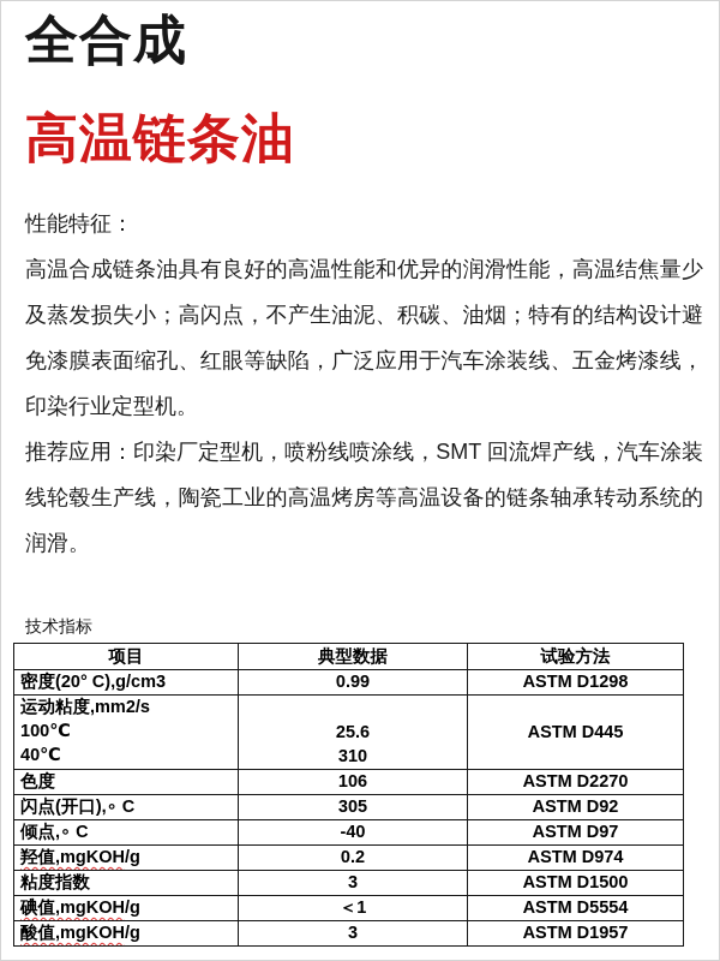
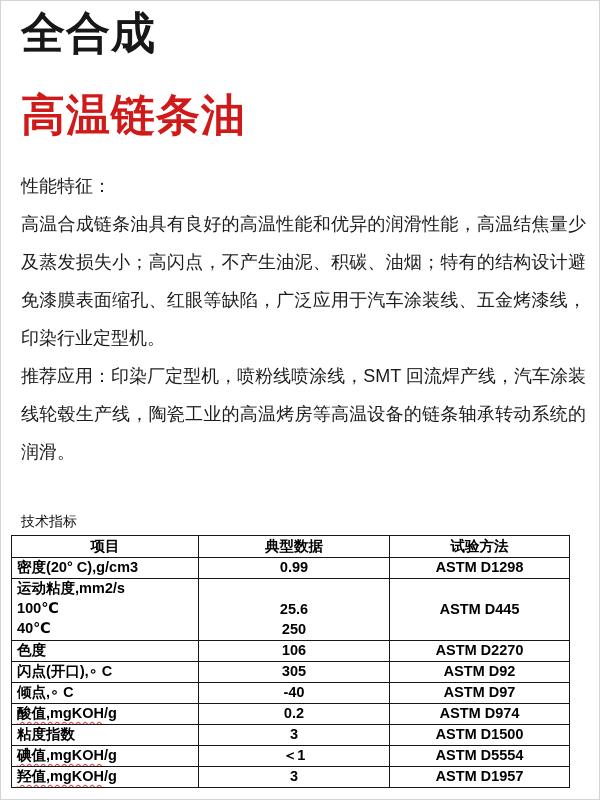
  全合成
  高温链条油
  性能特征：
  高温合成链条油具有良好的高温性能和优异的润滑性能，高温结焦量少及蒸发损失小；高闪点，不产生油泥、积碳、油烟；特有的结构设计避免漆膜表面缩孔、红眼等缺陷，广泛应用于汽车涂装线、五金烤漆线，印染行业定型机。
  推荐应用：印染厂定型机，喷粉线喷涂线，SMT 回流焊产线，汽车涂装线轮毂生产线，陶瓷工业的高温烤房等高温设备的链条轴承转动系统的润滑。
  技术指标
  项目	典型数据	试验方法
  密度(20° C),g/cm3	0.99	ASTM D1298
- 运动粘度,mm2/s 100℃ 40℃	25.6 310	ASTM D445
+ 运动粘度,mm2/s 100℃ 40℃	25.6 250	ASTM D445
  色度	106	ASTM D2270
  闪点(开口),∘ C	305	ASTM D92
  倾点,∘ C	-40	ASTM D97
- 羟值,mgKOH/g	0.2	ASTM D974
+ 酸值,mgKOH/g	0.2	ASTM D974
  粘度指数	3	ASTM D1500
  碘值,mgKOH/g	＜1	ASTM D5554
- 酸值,mgKOH/g	3	ASTM D1957
+ 羟值,mgKOH/g	3	ASTM D1957
